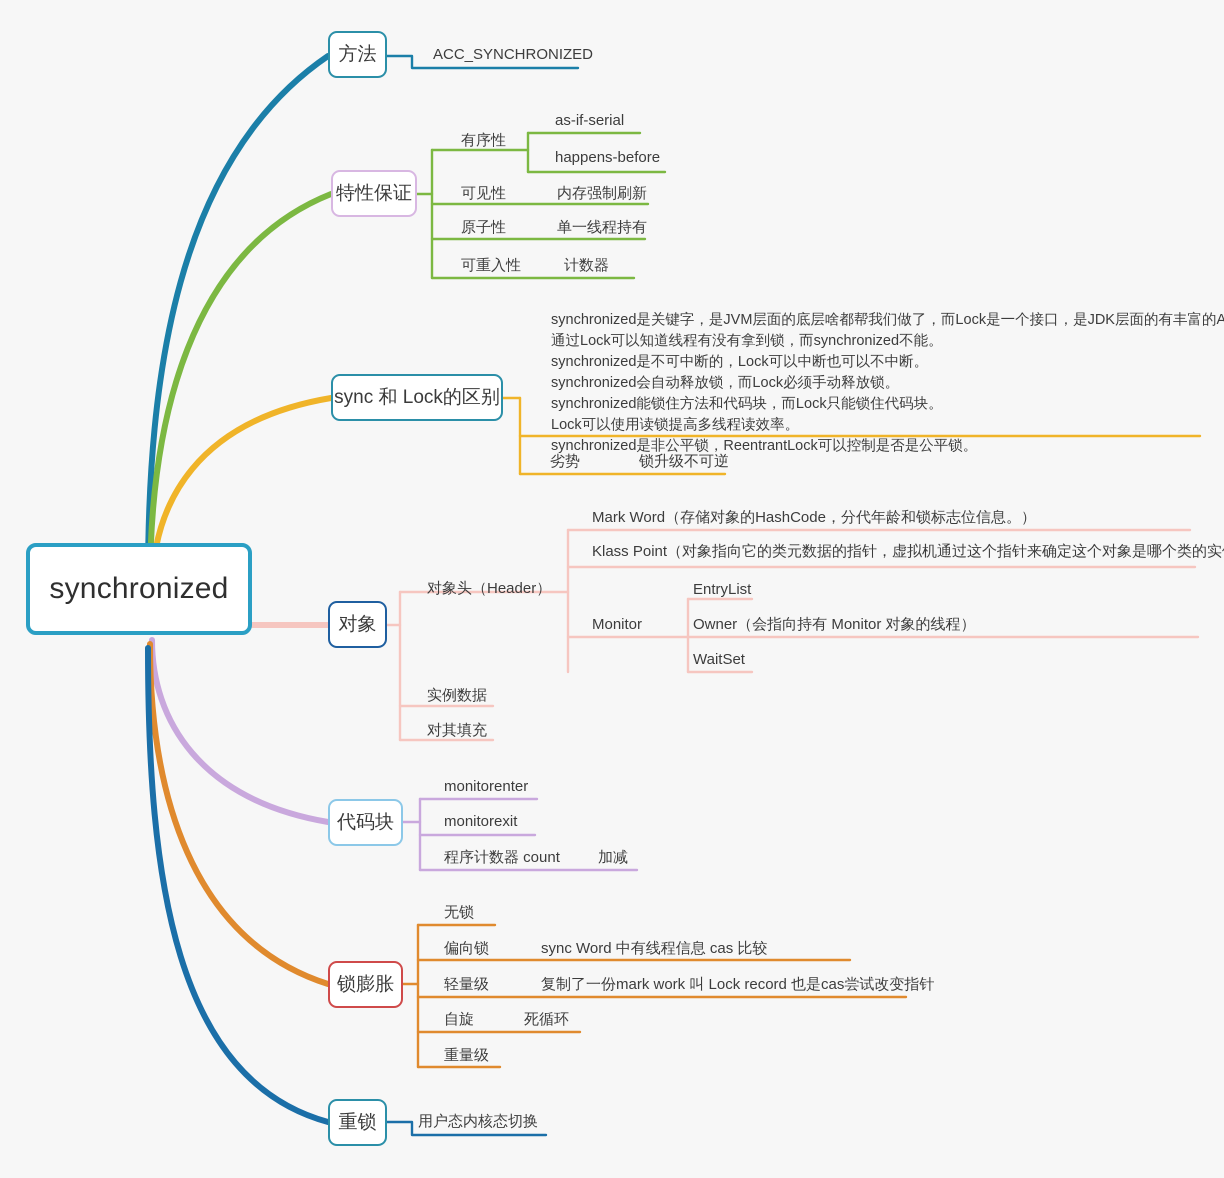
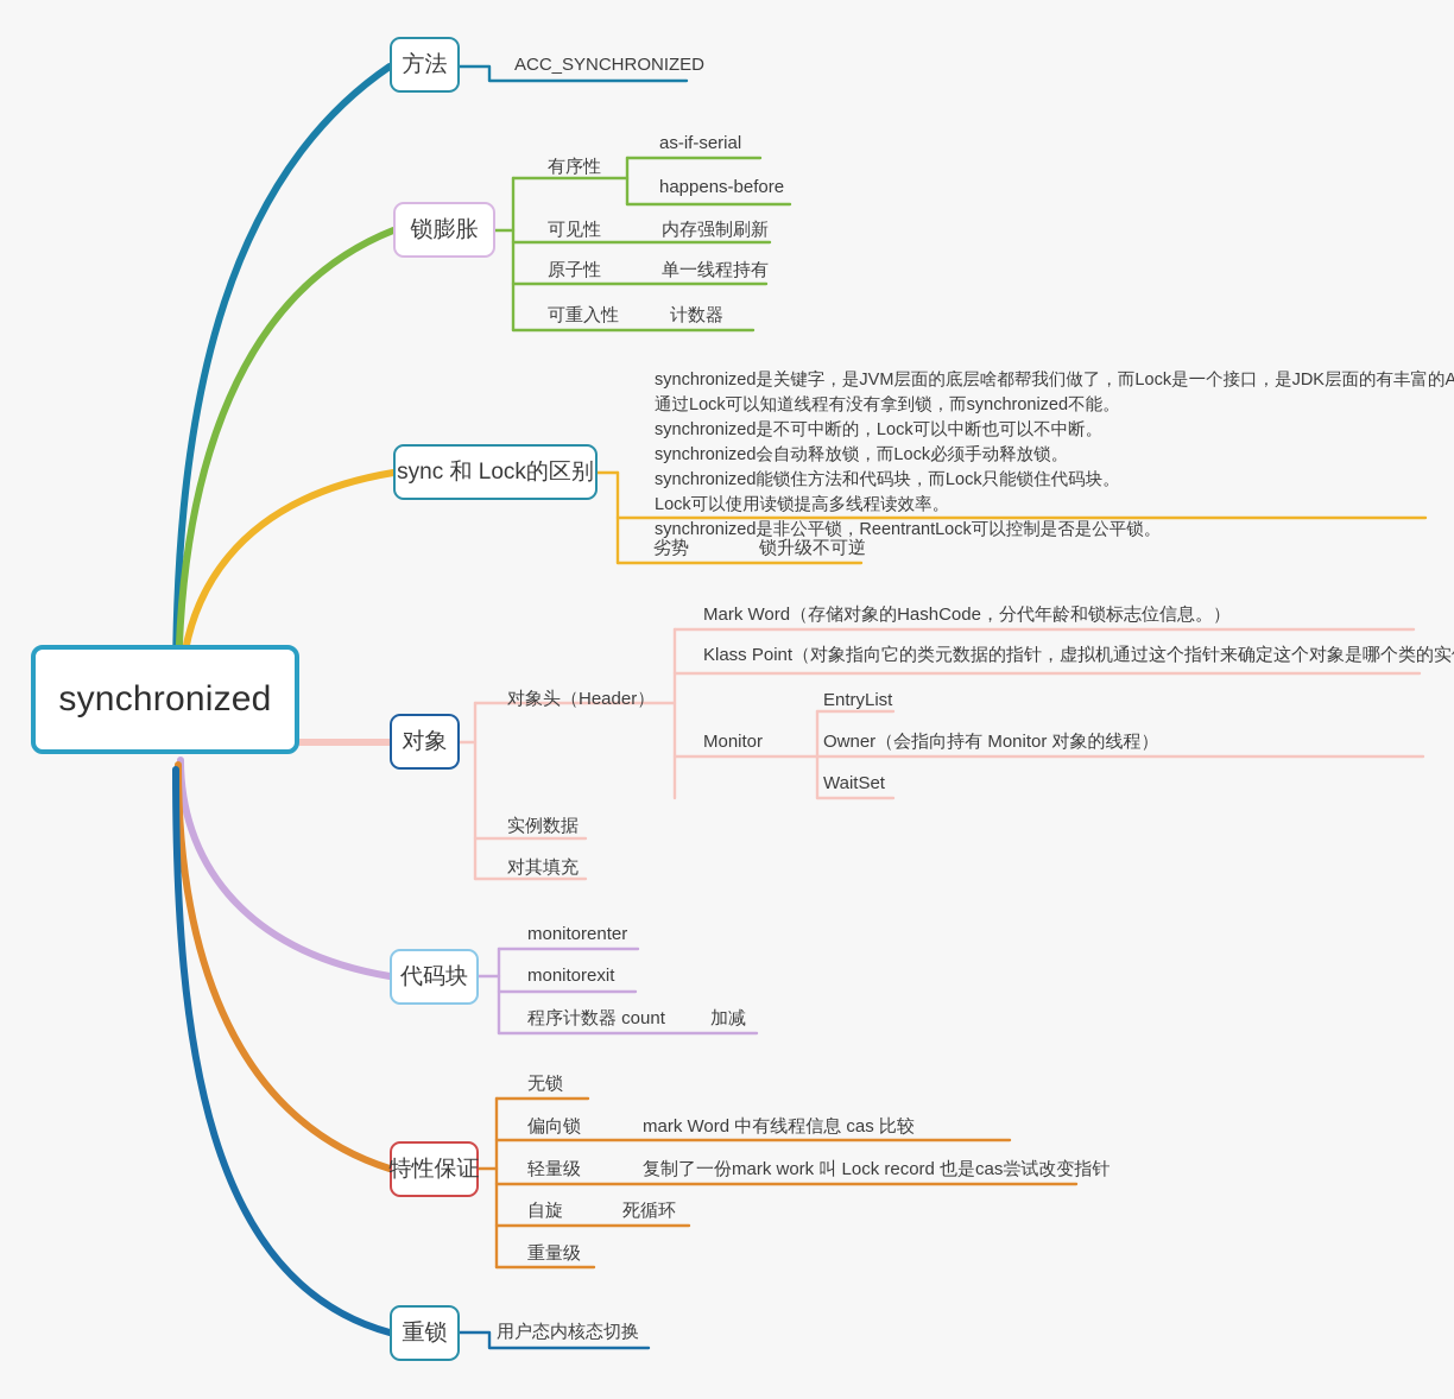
  synchronized
  方法
- 特性保证
+ 锁膨胀
  sync 和 Lock的区别
  对象
  代码块
- 锁膨胀
+ 特性保证
  重锁
  ACC_SYNCHRONIZED
  有序性
  as-if-serial
  happens-before
  可见性
  内存强制刷新
  原子性
  单一线程持有
  可重入性
  计数器
  synchronized是关键字，是JVM层面的底层啥都帮我们做了，而Lock是一个接口，是JDK层面的有丰富的A
  通过Lock可以知道线程有没有拿到锁，而synchronized不能。
  synchronized是不可中断的，Lock可以中断也可以不中断。
  synchronized会自动释放锁，而Lock必须手动释放锁。
  synchronized能锁住方法和代码块，而Lock只能锁住代码块。
  Lock可以使用读锁提高多线程读效率。
  synchronized是非公平锁，ReentrantLock可以控制是否是公平锁。
  劣势
  锁升级不可逆
  对象头（Header）
  Mark Word（存储对象的HashCode，分代年龄和锁标志位信息。）
  Klass Point（对象指向它的类元数据的指针，虚拟机通过这个指针来确定这个对象是哪个类的实
  Monitor
  EntryList
  Owner（会指向持有 Monitor 对象的线程）
  WaitSet
  实例数据
  对其填充
  monitorenter
  monitorexit
  程序计数器 count
  加减
  无锁
  偏向锁
- sync Word 中有线程信息 cas 比较
+ mark Word 中有线程信息 cas 比较
  轻量级
  复制了一份mark work 叫 Lock record 也是cas尝试改变指针
  自旋
  死循环
  重量级
  用户态内核态切换
